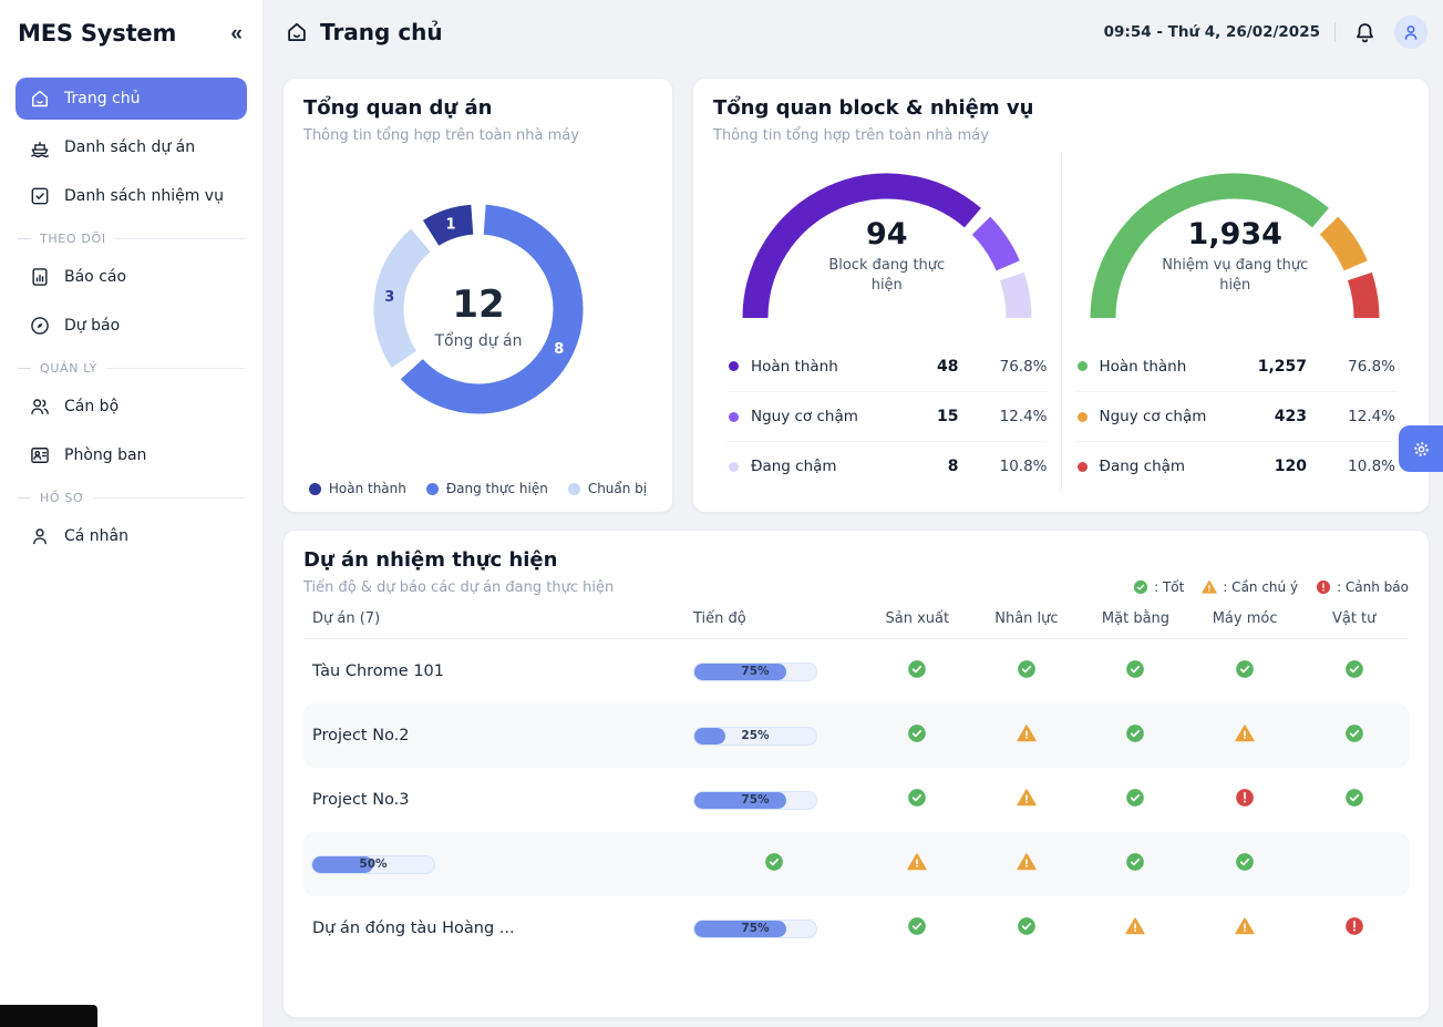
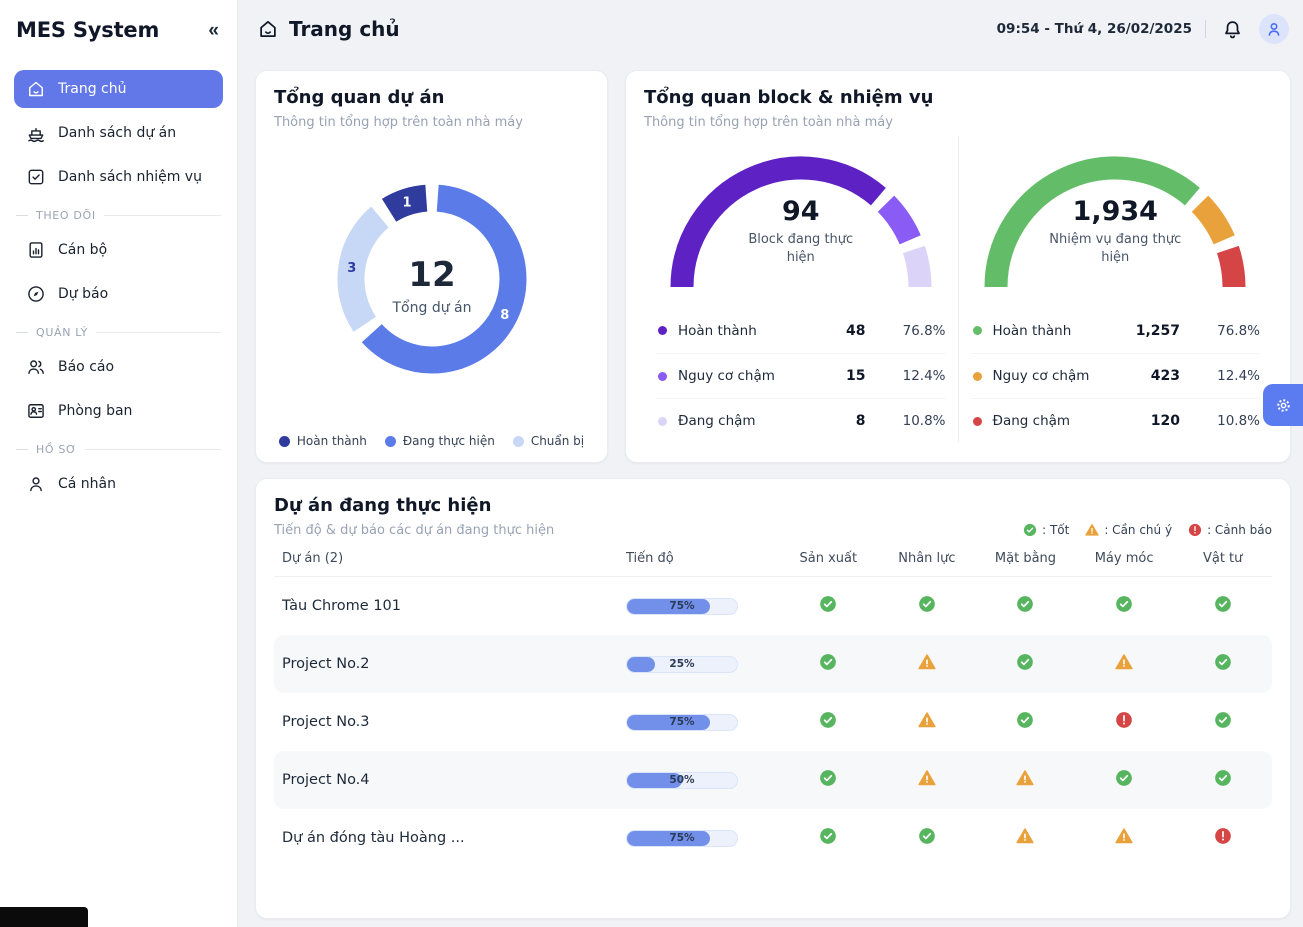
  MES System
  «
  Trang chủ
  Danh sách dự án
  Danh sách nhiệm vụ
  THEO DÕI
- Báo cáo
+ Cán bộ
  Dự báo
  QUẢN LÝ
- Cán bộ
+ Báo cáo
  Phòng ban
  HỒ SƠ
  Cá nhân
  Trang chủ
  09:54 - Thứ 4, 26/02/2025
  Tổng quan dự án
  Thông tin tổng hợp trên toàn nhà máy
  8
  3
  1
  12
  Tổng dự án
  Hoàn thành
  Đang thực hiện
  Chuẩn bị
  Tổng quan block & nhiệm vụ
  Thông tin tổng hợp trên toàn nhà máy
  94
  Block đang thực hiện
  Hoàn thành
  48
  76.8%
  Nguy cơ chậm
  15
  12.4%
  Đang chậm
  8
  10.8%
  1,934
  Nhiệm vụ đang thực hiện
  Hoàn thành
  1,257
  76.8%
  Nguy cơ chậm
  423
  12.4%
  Đang chậm
  120
  10.8%
- Dự án nhiệm thực hiện
+ Dự án đang thực hiện
  Tiến độ & dự báo các dự án đang thực hiện
  : Tốt
  : Cần chú ý
  : Cảnh báo
- Dự án (7)
+ Dự án (2)
  Tiến độ
  Sản xuất
  Nhân lực
  Mặt bằng
  Máy móc
  Vật tư
  Tàu Chrome 101
  75%
  Project No.2
  25%
  Project No.3
  75%
+ Project No.4
  50%
  Dự án đóng tàu Hoàng ...
  75%
